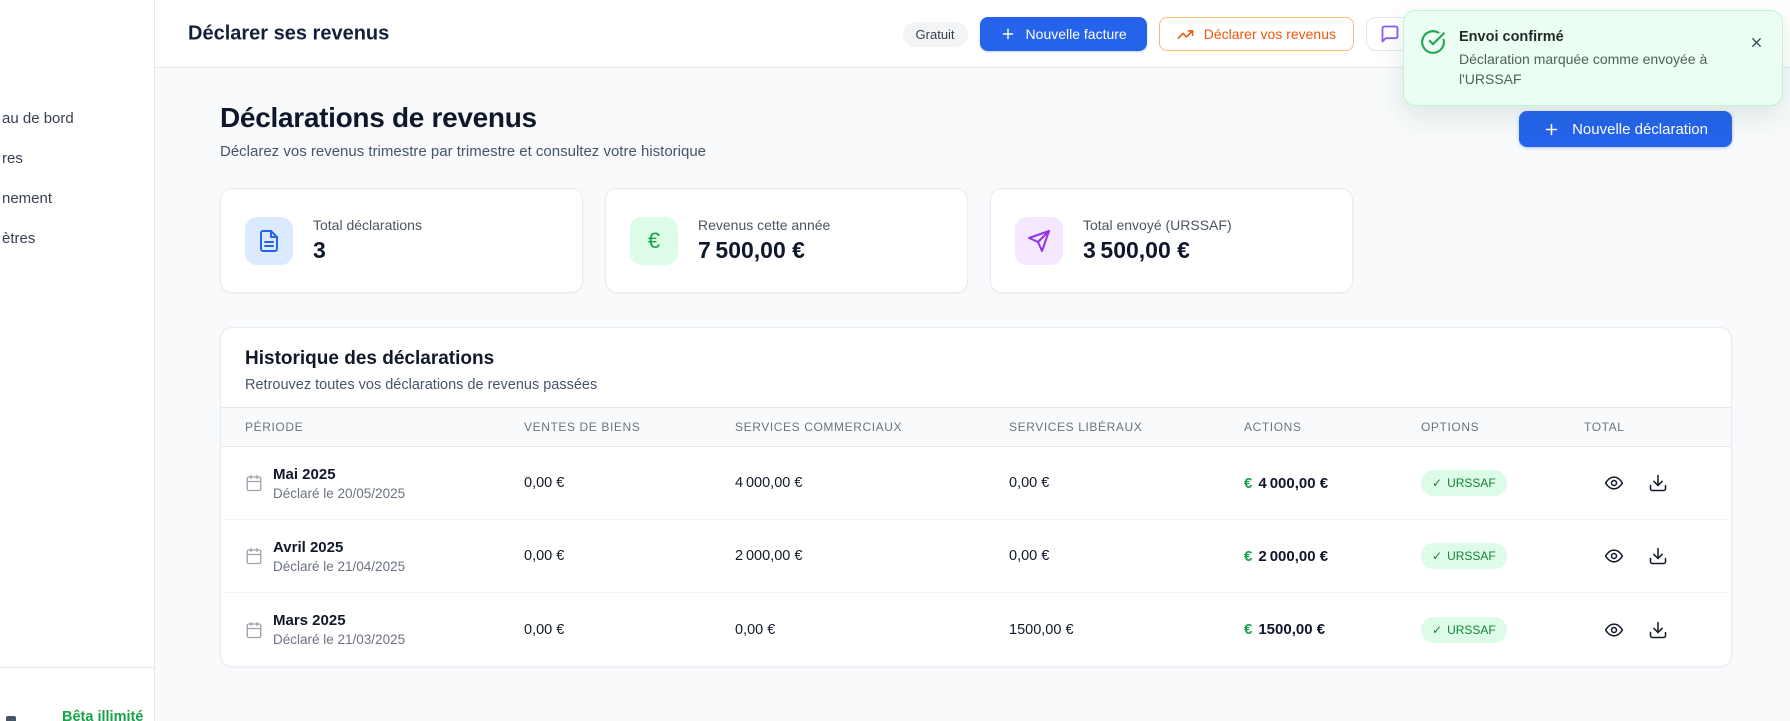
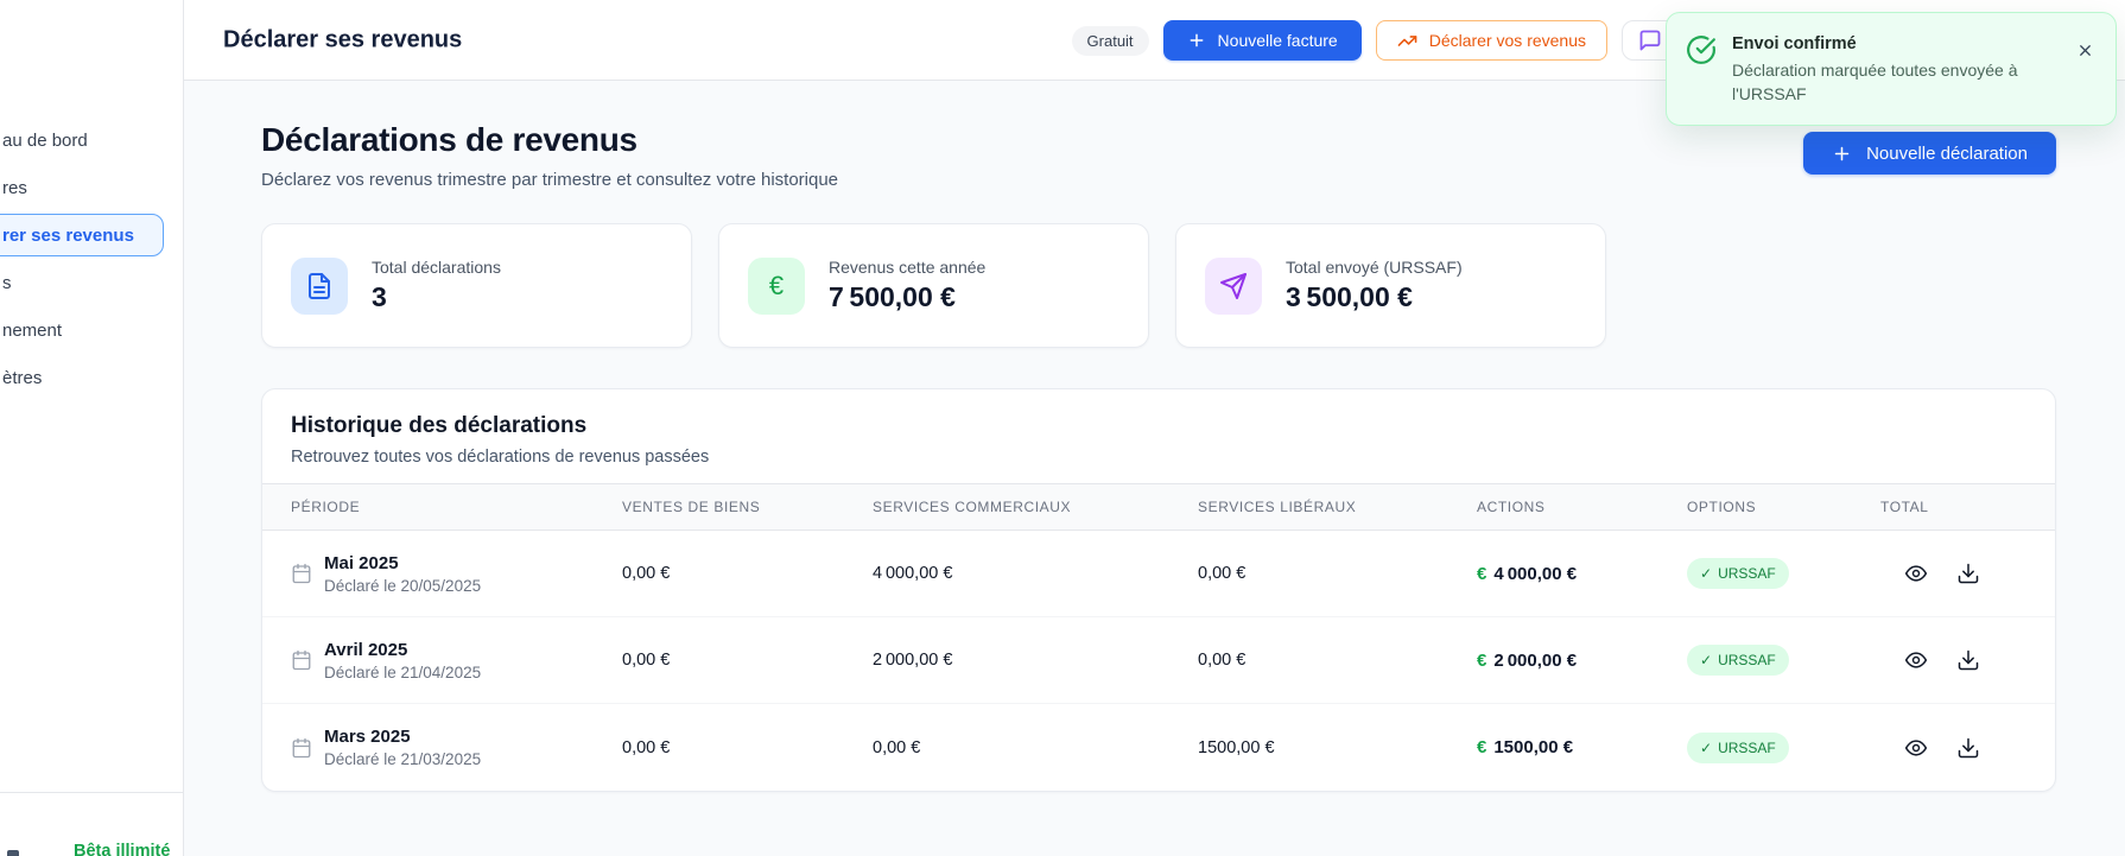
  au de bord
  res
+ rer ses revenus
+ s
  nement
  ètres
  Bêta illimité
  Déclarer ses revenus
  Gratuit
  Nouvelle facture
  Déclarer vos revenus
  Envoi confirmé
- Déclaration marquée comme envoyée à l'URSSAF
+ Déclaration marquée toutes envoyée à l'URSSAF
  Déclarations de revenus
  Déclarez vos revenus trimestre par trimestre et consultez votre historique
  Nouvelle déclaration
  Total déclarations
  3
  €
  Revenus cette année
  7 500,00 €
  Total envoyé (URSSAF)
  3 500,00 €
  Historique des déclarations
  Retrouvez toutes vos déclarations de revenus passées
  PÉRIODE
  VENTES DE BIENS
  SERVICES COMMERCIAUX
  SERVICES LIBÉRAUX
  ACTIONS
  OPTIONS
  TOTAL
  Mai 2025
  Déclaré le 20/05/2025
  0,00 €
  4 000,00 €
  0,00 €
  €
  4 000,00 €
  ✓
  URSSAF
  Avril 2025
  Déclaré le 21/04/2025
  0,00 €
  2 000,00 €
  0,00 €
  €
  2 000,00 €
  ✓
  URSSAF
  Mars 2025
  Déclaré le 21/03/2025
  0,00 €
  0,00 €
  1500,00 €
  €
  1500,00 €
  ✓
  URSSAF
